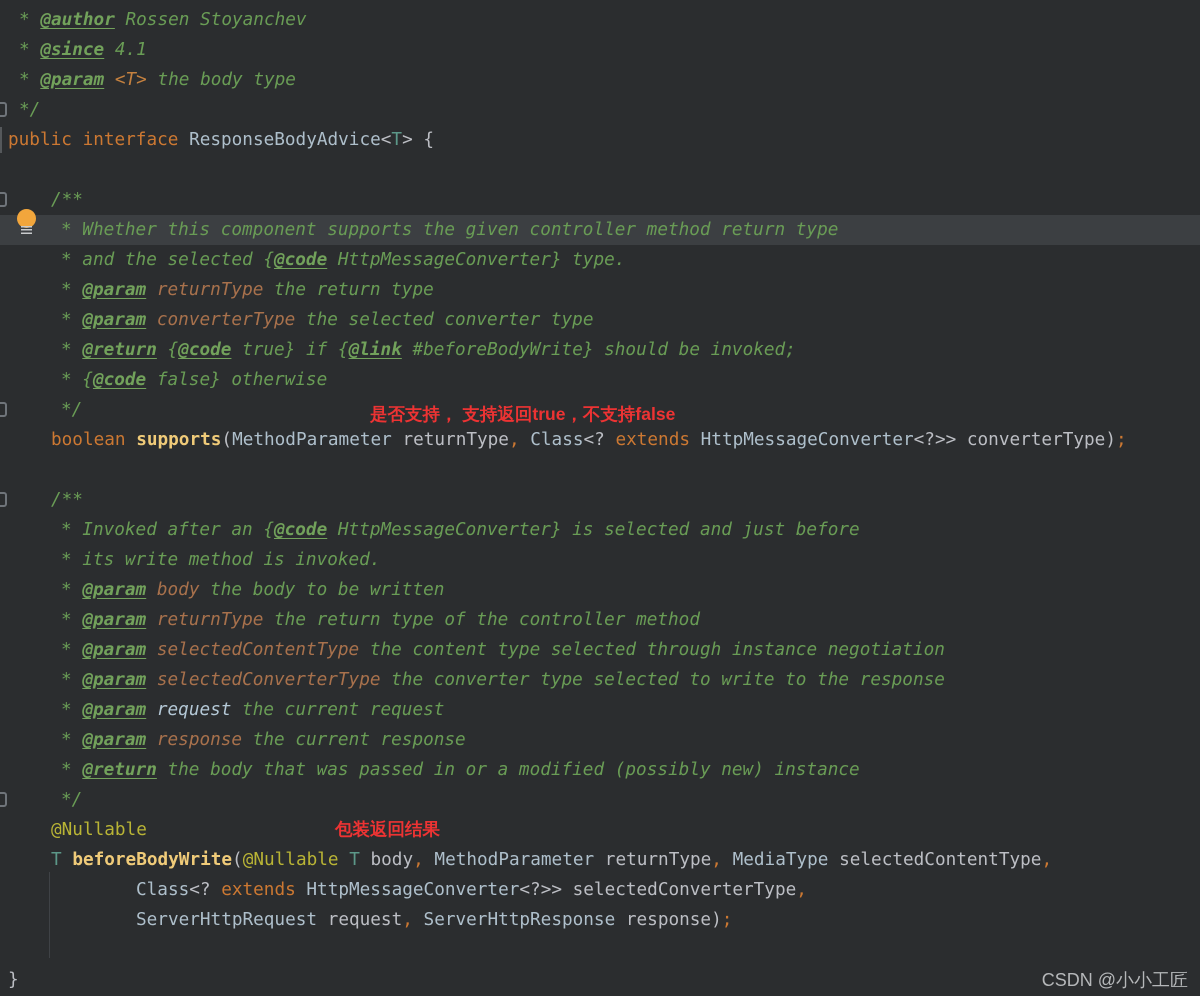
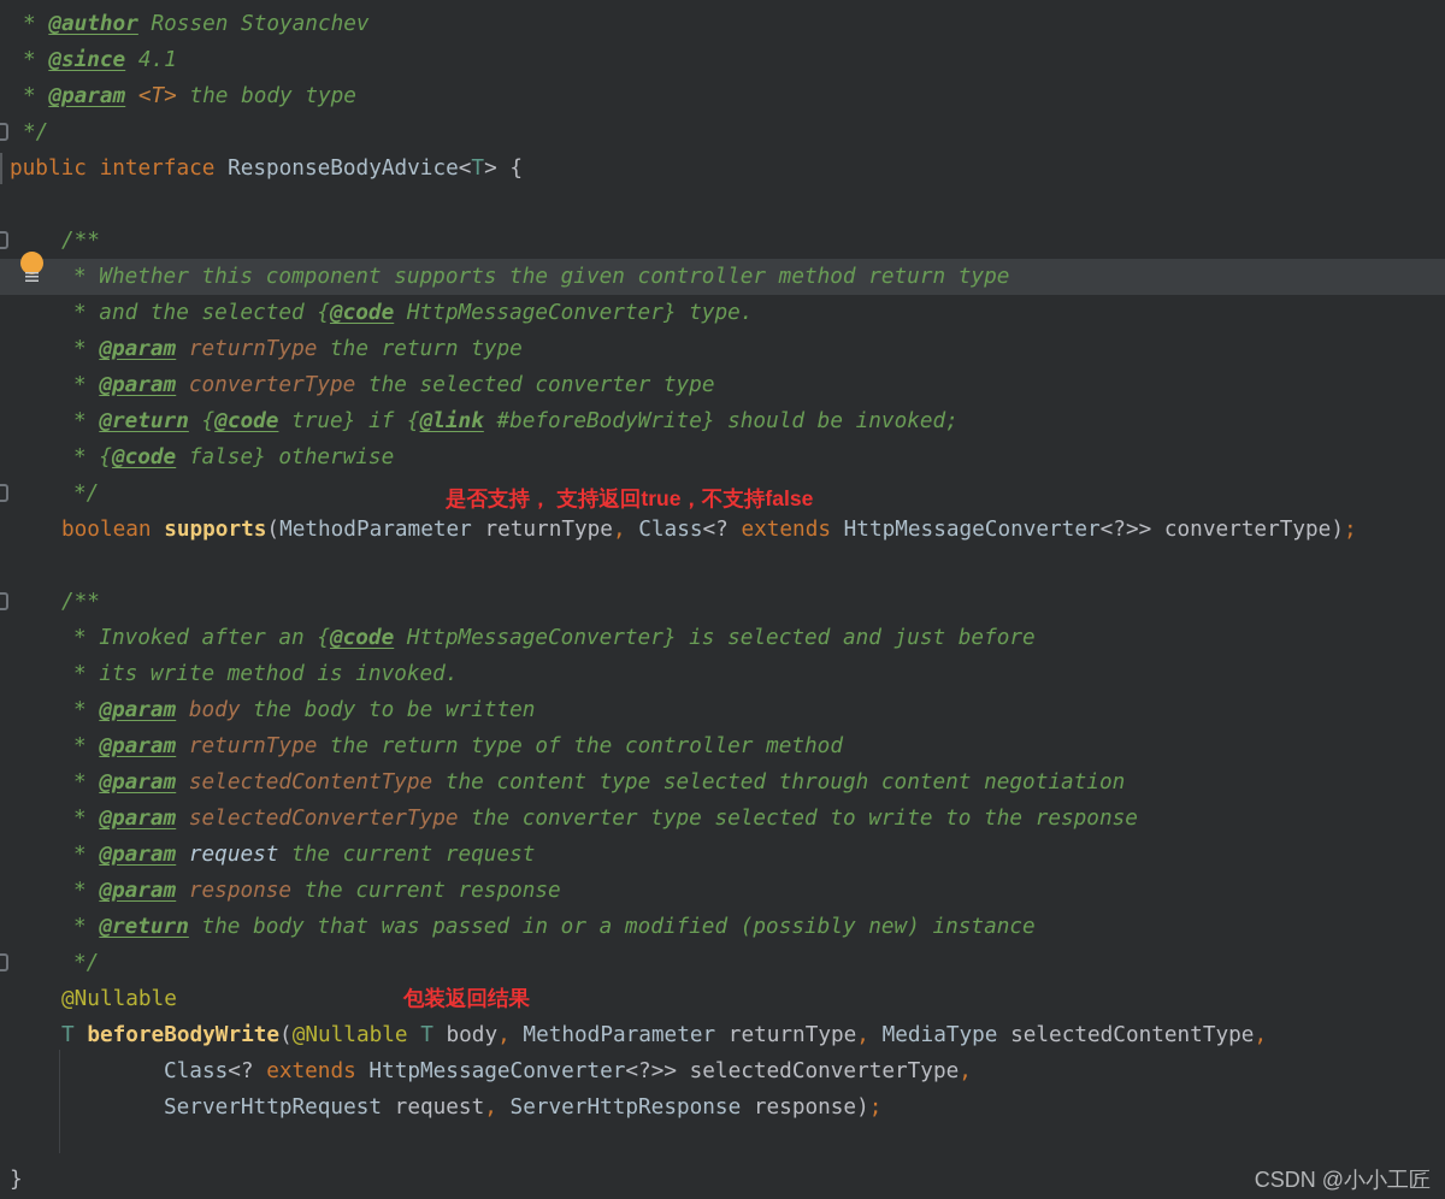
  * @author Rossen Stoyanchev
  * @since 4.1
  * @param <T> the body type
  */
  public interface ResponseBodyAdvice<T> {
  /**
  * Whether this component supports the given controller method return type
  * and the selected {@code HttpMessageConverter} type.
  * @param returnType the return type
  * @param converterType the selected converter type
  * @return {@code true} if {@link #beforeBodyWrite} should be invoked;
  * {@code false} otherwise
  */
  boolean supports(MethodParameter returnType, Class<? extends HttpMessageConverter<?>> converterType);
  /**
  * Invoked after an {@code HttpMessageConverter} is selected and just before
  * its write method is invoked.
  * @param body the body to be written
  * @param returnType the return type of the controller method
- * @param selectedContentType the content type selected through instance negotiation
+ * @param selectedContentType the content type selected through content negotiation
  * @param selectedConverterType the converter type selected to write to the response
  * @param request the current request
  * @param response the current response
  * @return the body that was passed in or a modified (possibly new) instance
  */
  @Nullable
  T beforeBodyWrite(@Nullable T body, MethodParameter returnType, MediaType selectedContentType,
  Class<? extends HttpMessageConverter<?>> selectedConverterType,
  ServerHttpRequest request, ServerHttpResponse response);
  }
  是否支持， 支持返回true，不支持false
  包装返回结果
  CSDN @小小工匠
